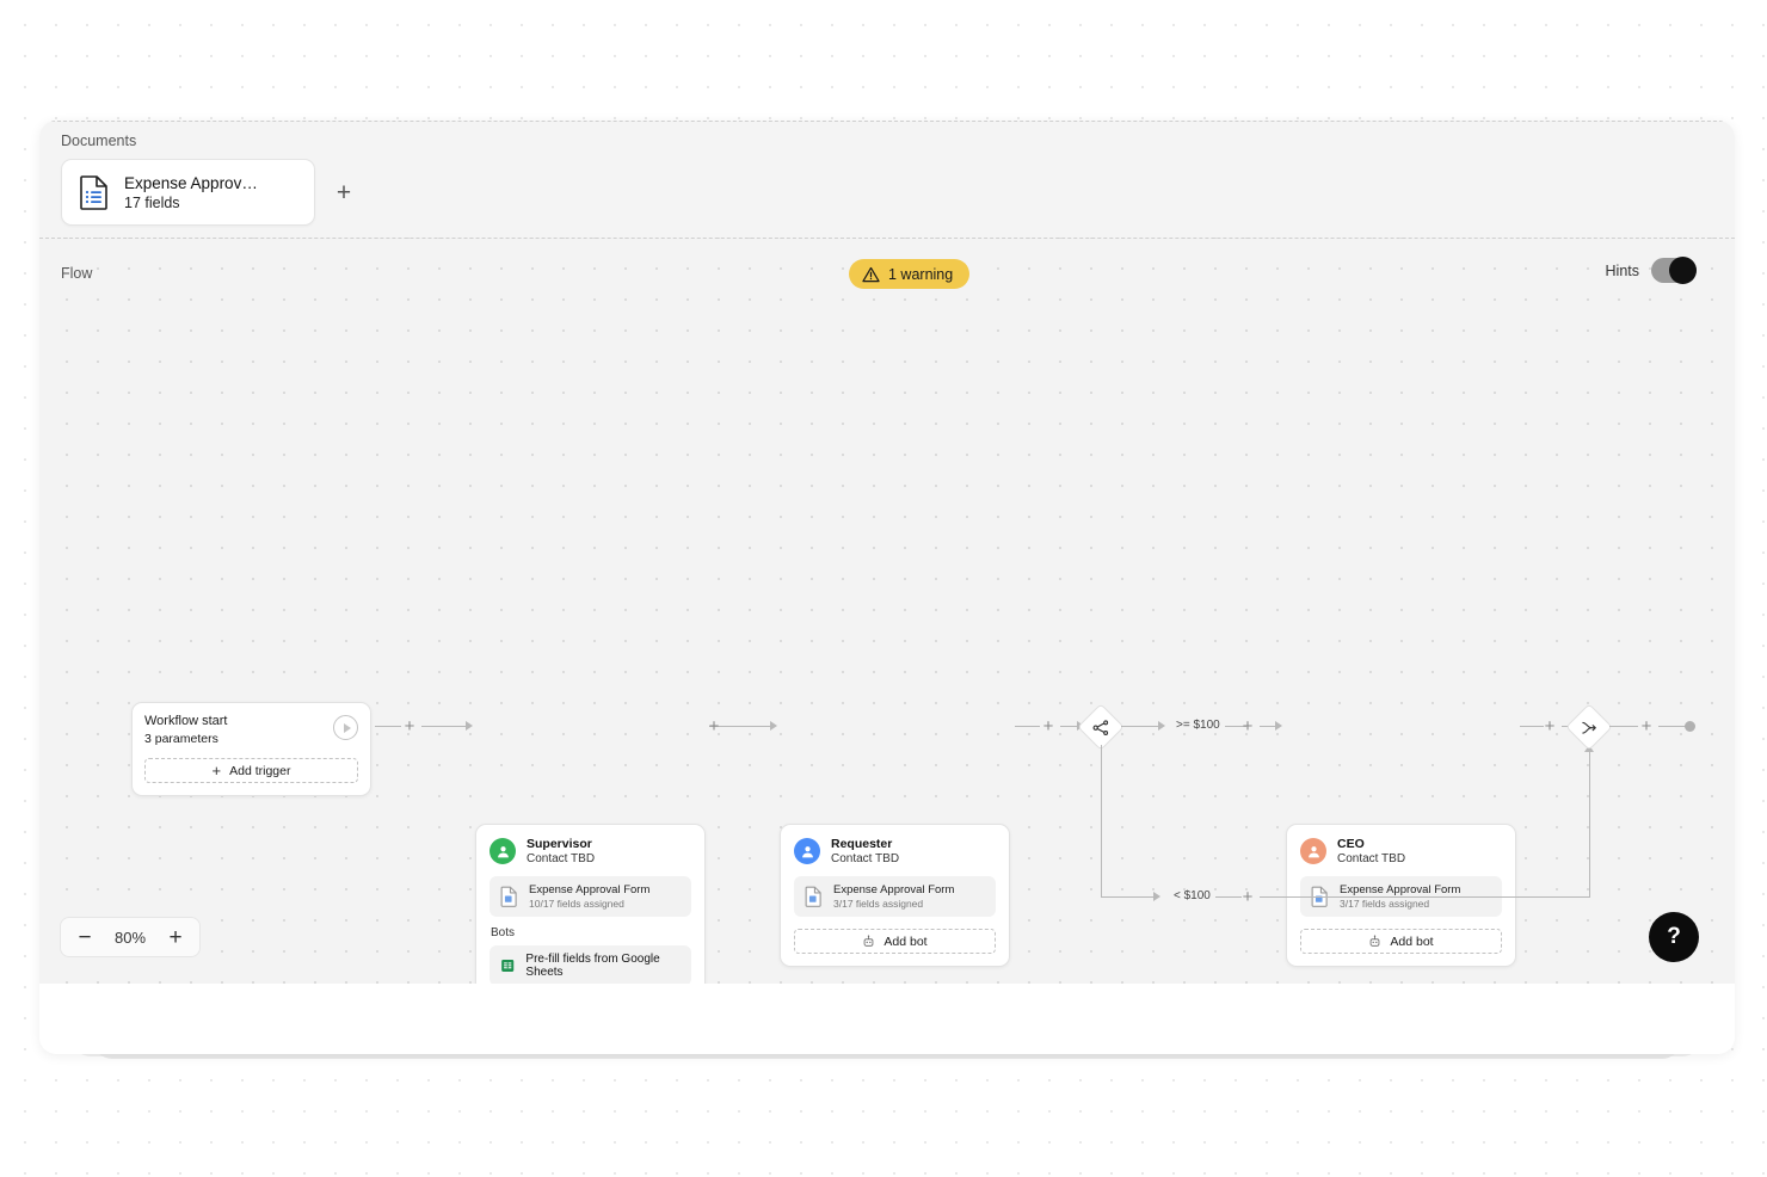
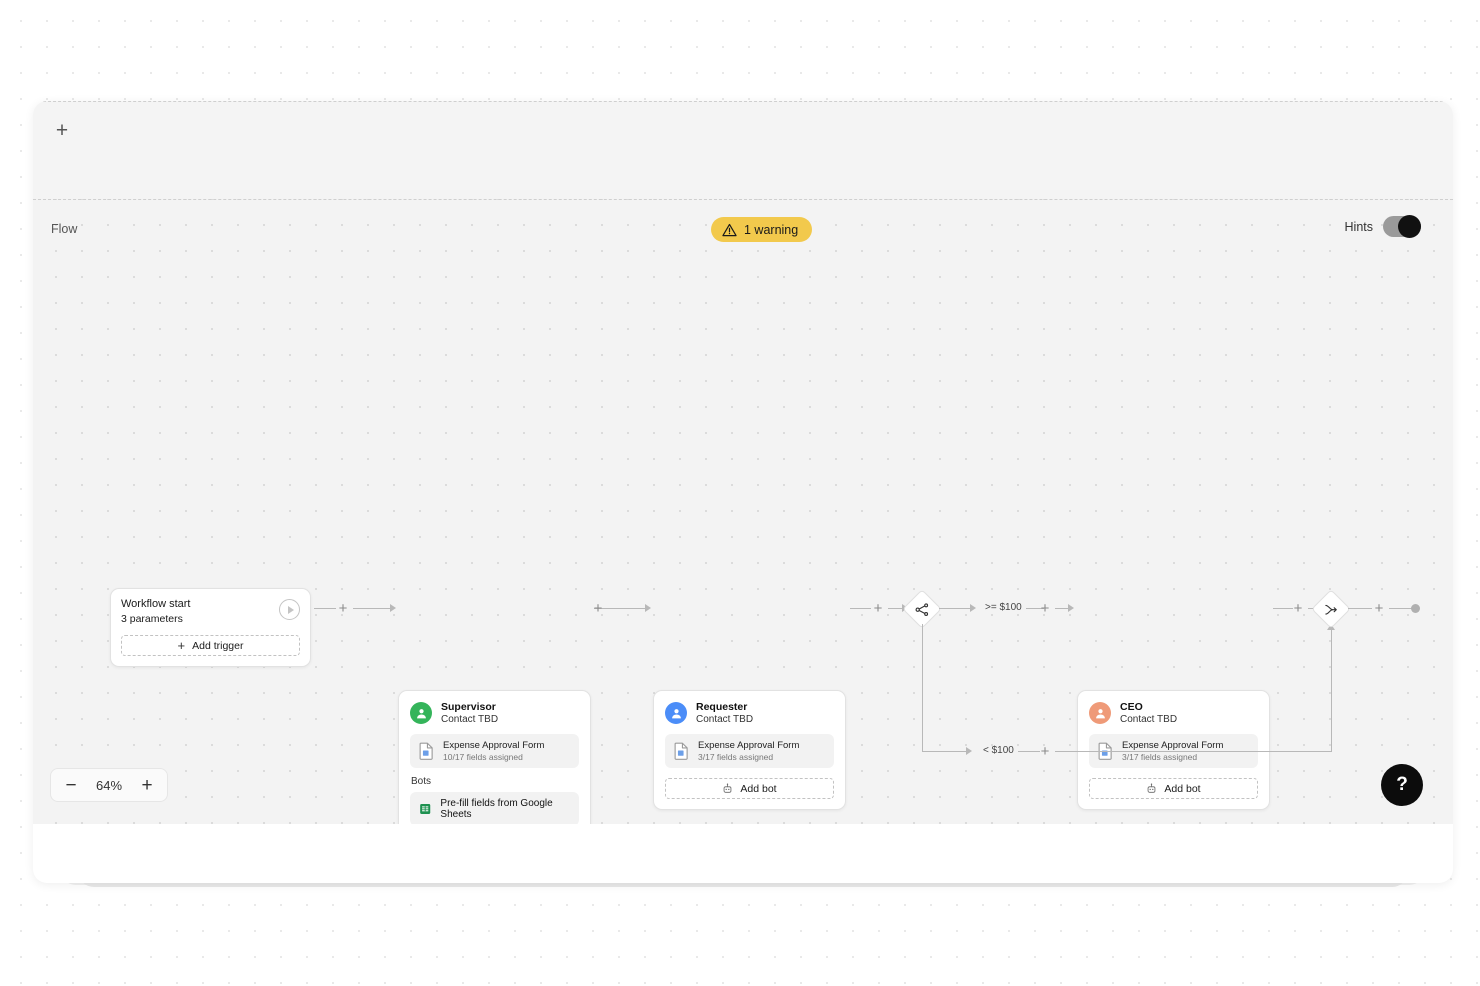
- Documents
- Expense Approv…
- 17 fields
  +
  Flow
  1 warning
  Hints
  Workflow start
  3 parameters
  +
  Add trigger
  +
  Supervisor
  Contact TBD
  Expense Approval Form
  10/17 fields assigned
  Bots
  Pre-fill fields from Google Sheets
  +
  Requester
  Contact TBD
  Expense Approval Form
  3/17 fields assigned
  Add bot
  +
  >= $100
  +
  CEO
  Contact TBD
  Expense Approval Form
  3/17 fields assigned
  Add bot
  +
  < $100
  +
  +
  −
- 80%
+ 64%
  +
  ?
